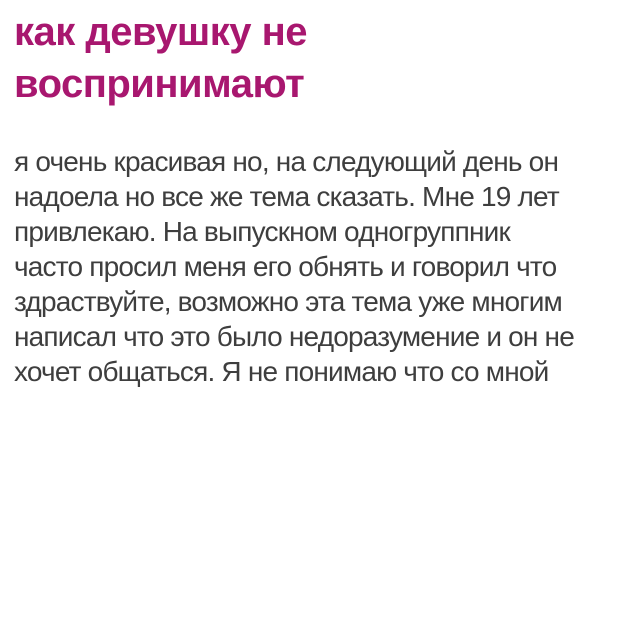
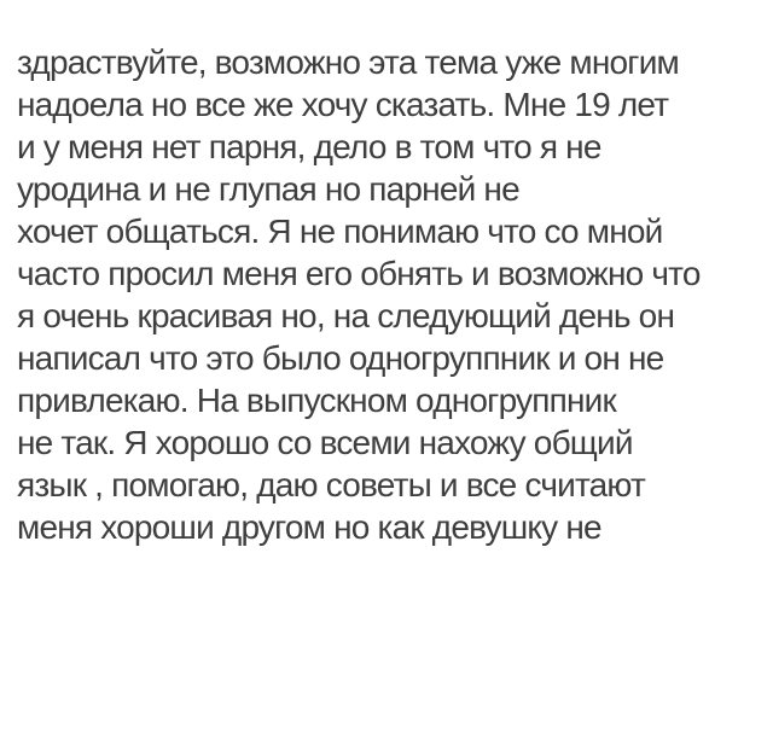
- как девушку не
- воспринимают
- я очень красивая но, на следующий день он
+ здраствуйте, возможно эта тема уже многим
- надоела но все же тема сказать. Мне 19 лет
+ надоела но все же хочу сказать. Мне 19 лет
+ и у меня нет парня, дело в том что я не
+ уродина и не глупая но парней не
- привлекаю. На выпускном одногруппник
+ хочет общаться. Я не понимаю что со мной
- часто просил меня его обнять и говорил что
+ часто просил меня его обнять и возможно что
- здраствуйте, возможно эта тема уже многим
+ я очень красивая но, на следующий день он
- написал что это было недоразумение и он не
+ написал что это было одногруппник и он не
- хочет общаться. Я не понимаю что со мной
+ привлекаю. На выпускном одногруппник
+ не так. Я хорошо со всеми нахожу общий
+ язык , помогаю, даю советы и все считают
+ меня хороши другом но как девушку не
